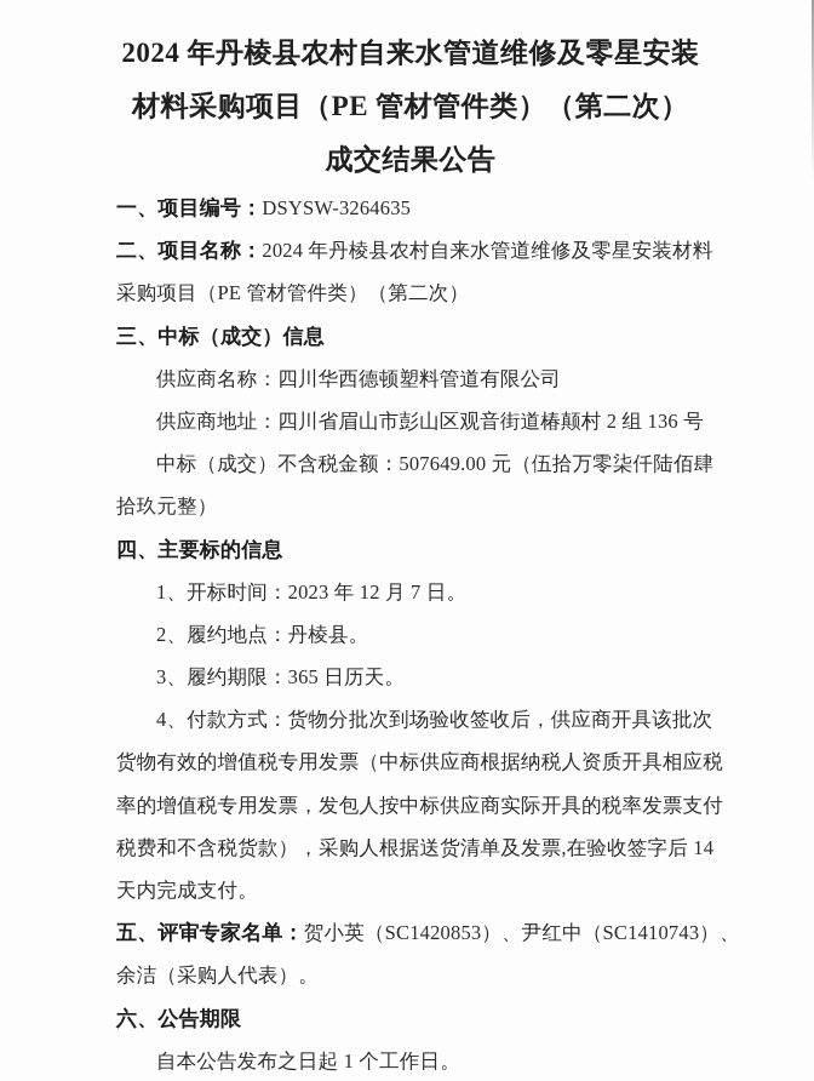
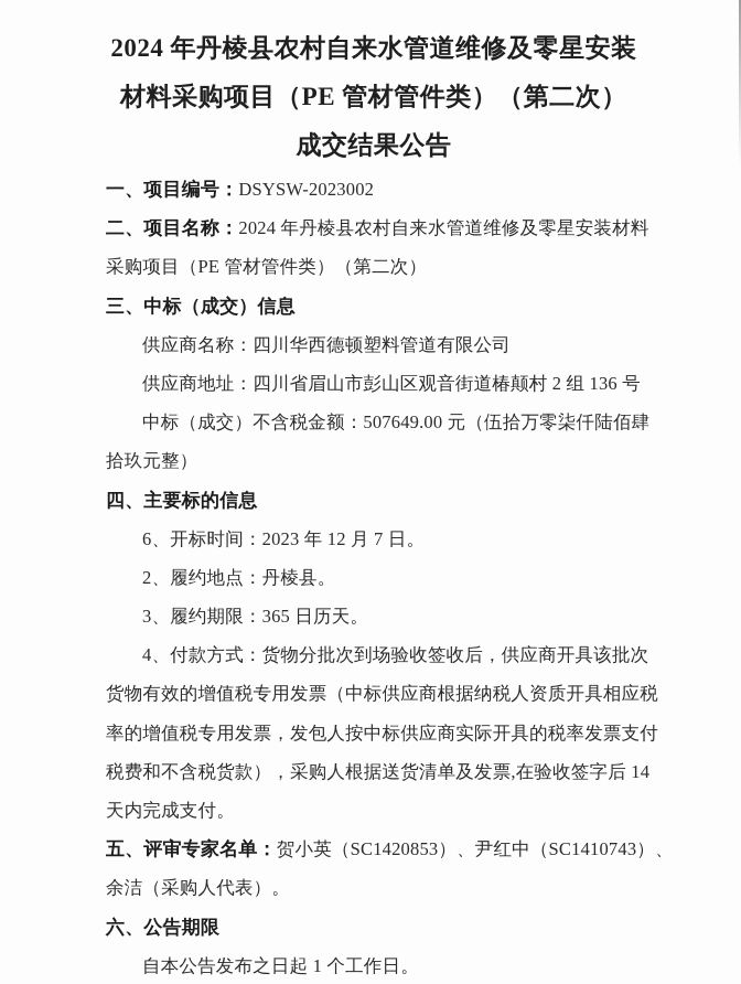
  2024 年丹棱县农村自来水管道维修及零星安装
  材料采购项目（PE 管材管件类）（第二次）
  成交结果公告
- 一、项目编号：DSYSW-3264635
+ 一、项目编号：DSYSW-2023002
  二、项目名称：2024 年丹棱县农村自来水管道维修及零星安装材料
  采购项目（PE 管材管件类）（第二次）
  三、中标（成交）信息
  供应商名称：四川华西德顿塑料管道有限公司
  供应商地址：四川省眉山市彭山区观音街道椿颠村 2 组 136 号
  中标（成交）不含税金额：507649.00 元（伍拾万零柒仟陆佰肆
  拾玖元整）
  四、主要标的信息
- 1、开标时间：2023 年 12 月 7 日。
+ 6、开标时间：2023 年 12 月 7 日。
  2、履约地点：丹棱县。
  3、履约期限：365 日历天。
  4、付款方式：货物分批次到场验收签收后，供应商开具该批次
  货物有效的增值税专用发票（中标供应商根据纳税人资质开具相应税
  率的增值税专用发票，发包人按中标供应商实际开具的税率发票支付
  税费和不含税货款），采购人根据送货清单及发票,在验收签字后 14
  天内完成支付。
  五、评审专家名单：贺小英（SC1420853）、尹红中（SC1410743）、
  余洁（采购人代表）。
  六、公告期限
  自本公告发布之日起 1 个工作日。
